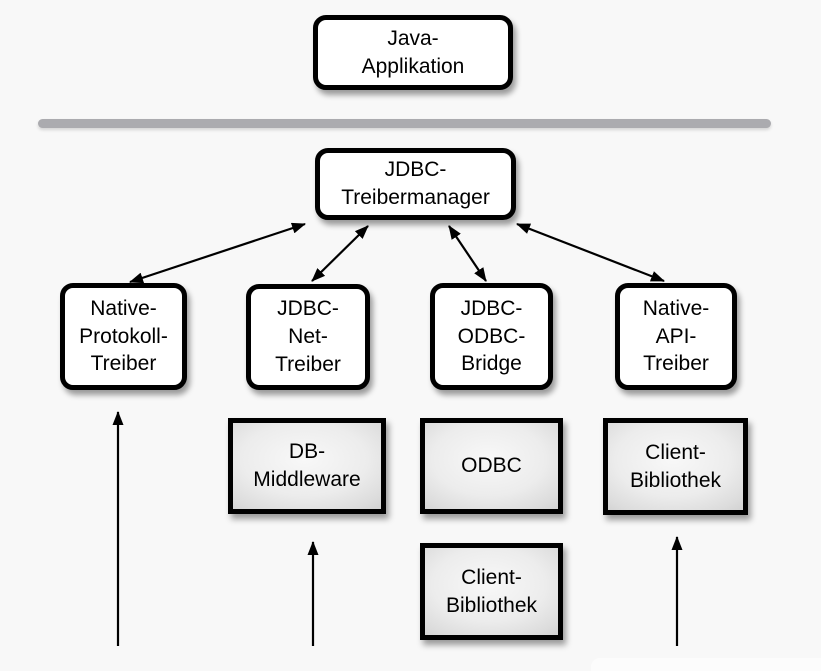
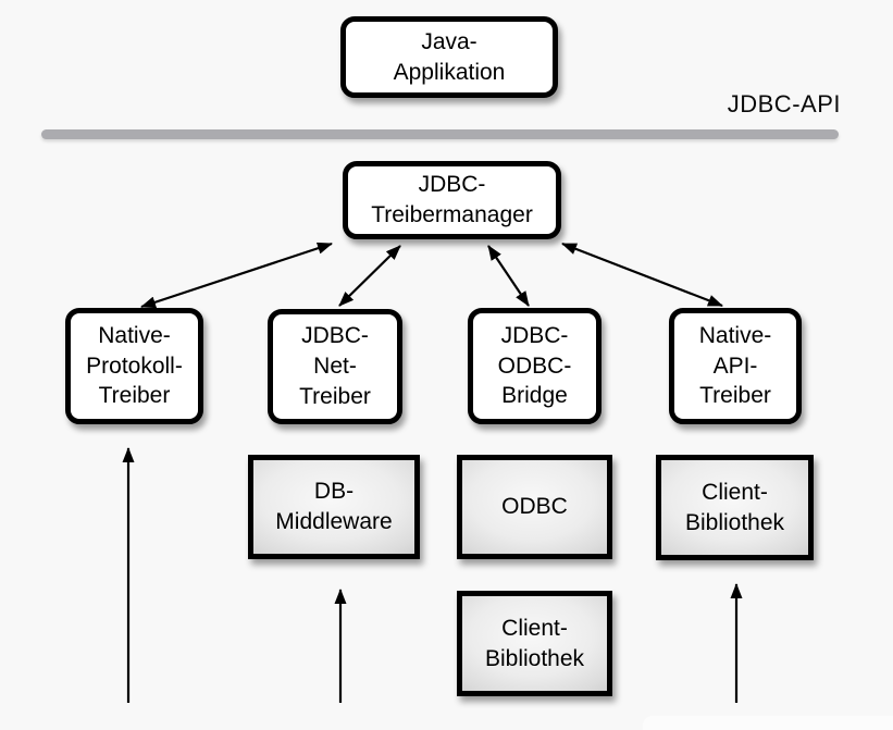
+ JDBC-API
  Java-
  Applikation
  JDBC-
  Treibermanager
  Native-
  Protokoll-
  Treiber
  JDBC-
  Net-
  Treiber
  JDBC-
  ODBC-
  Bridge
  Native-
  API-
  Treiber
  DB-
  Middleware
  ODBC
  Client-
  Bibliothek
  Client-
  Bibliothek
